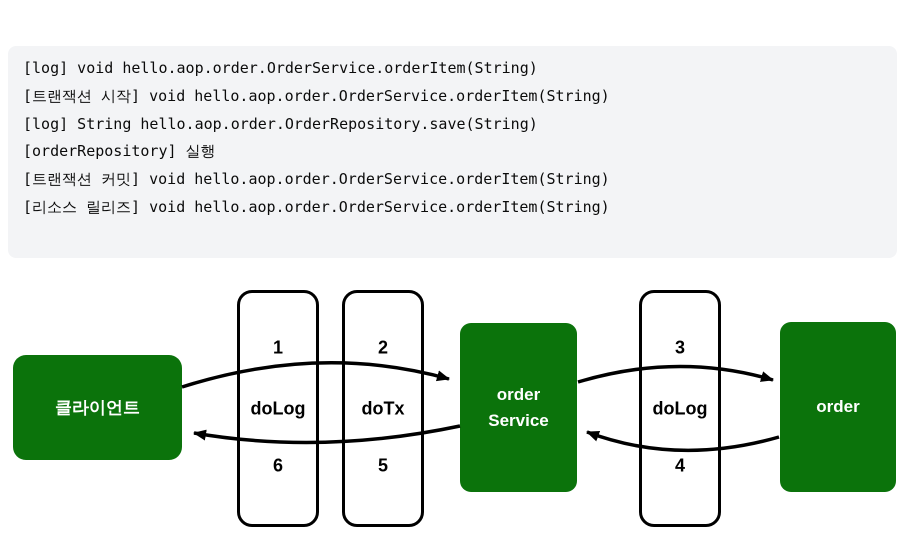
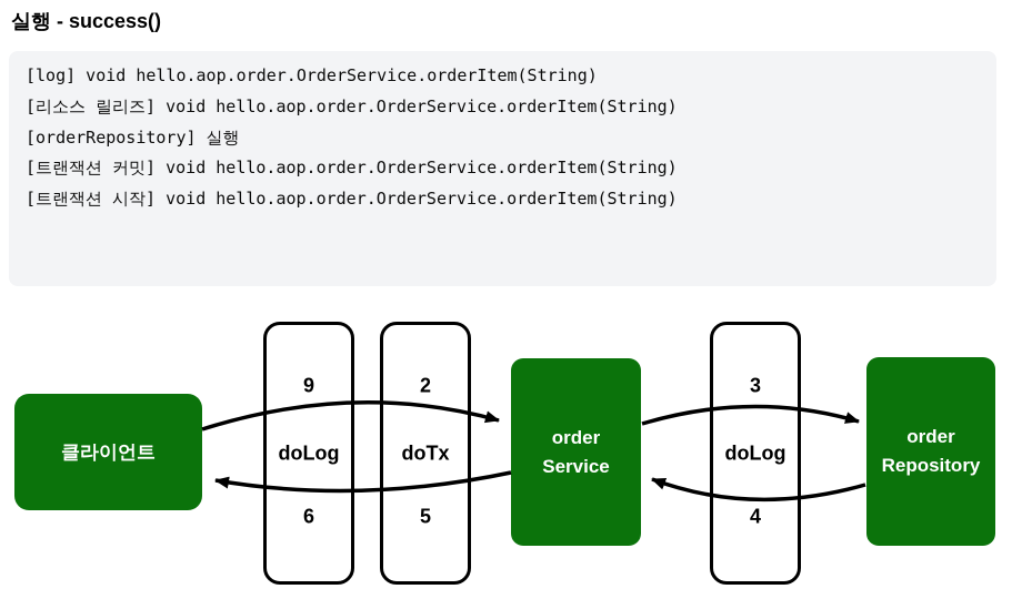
+ 실행 - success()
  [log] void hello.aop.order.OrderService.orderItem(String)
- [트랜잭션 시작] void hello.aop.order.OrderService.orderItem(String)
+ [리소스 릴리즈] void hello.aop.order.OrderService.orderItem(String)
- [log] String hello.aop.order.OrderRepository.save(String)
  [orderRepository] 실행
  [트랜잭션 커밋] void hello.aop.order.OrderService.orderItem(String)
- [리소스 릴리즈] void hello.aop.order.OrderService.orderItem(String)
+ [트랜잭션 시작] void hello.aop.order.OrderService.orderItem(String)
  클라이언트
- 1
+ 9
  doLog
  6
  2
  doTx
  5
  3
  doLog
  4
  order
  Service
  order
+ Repository
